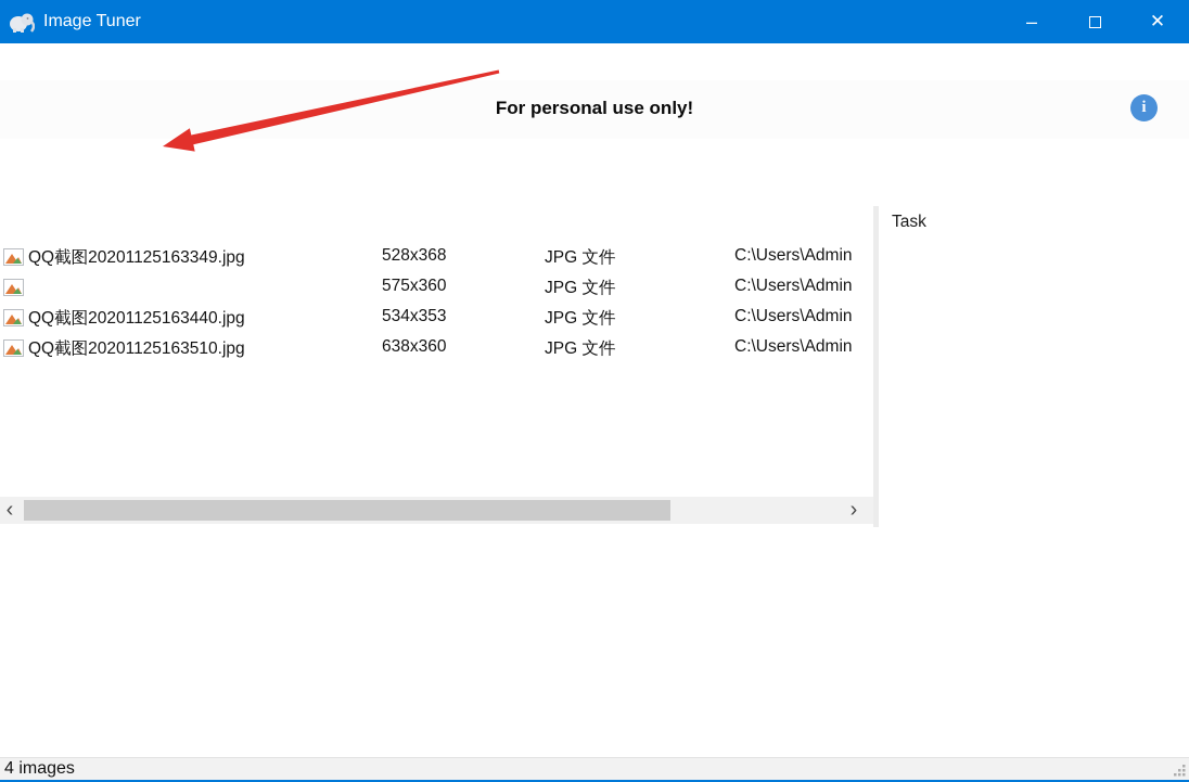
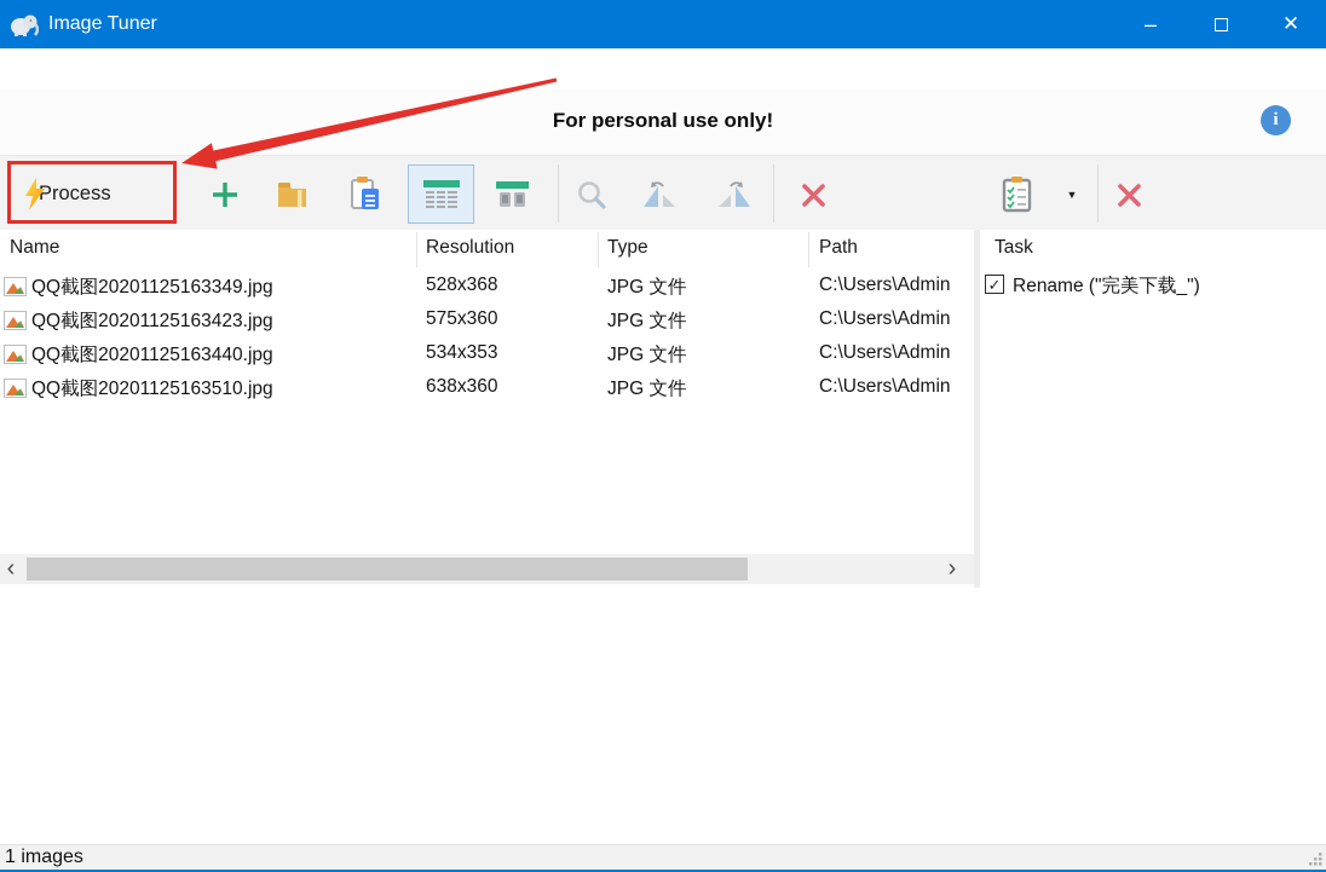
  Image Tuner
  –
  ✕
  For personal use only!
  i
+ Process
+ ▼
+ Name
+ Resolution
+ Type
+ Path
  QQ截图20201125163349.jpg
  528x368
  JPG 文件
  C:\Users\Admin
+ QQ截图20201125163423.jpg
  575x360
  JPG 文件
  C:\Users\Admin
  QQ截图20201125163440.jpg
  534x353
  JPG 文件
  C:\Users\Admin
  QQ截图20201125163510.jpg
  638x360
  JPG 文件
  C:\Users\Admin
  ‹
  ›
  Task
+ ✓
+ Rename ("完美下载_")
- 4 images
+ 1 images
